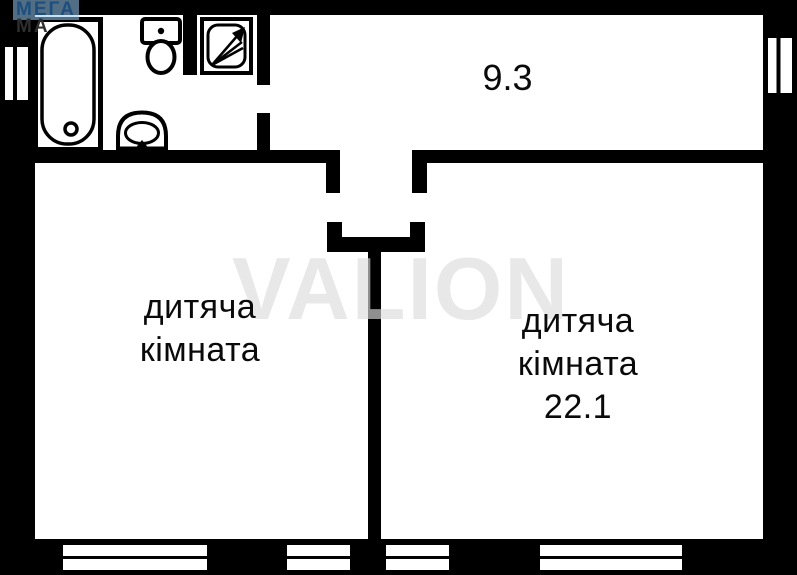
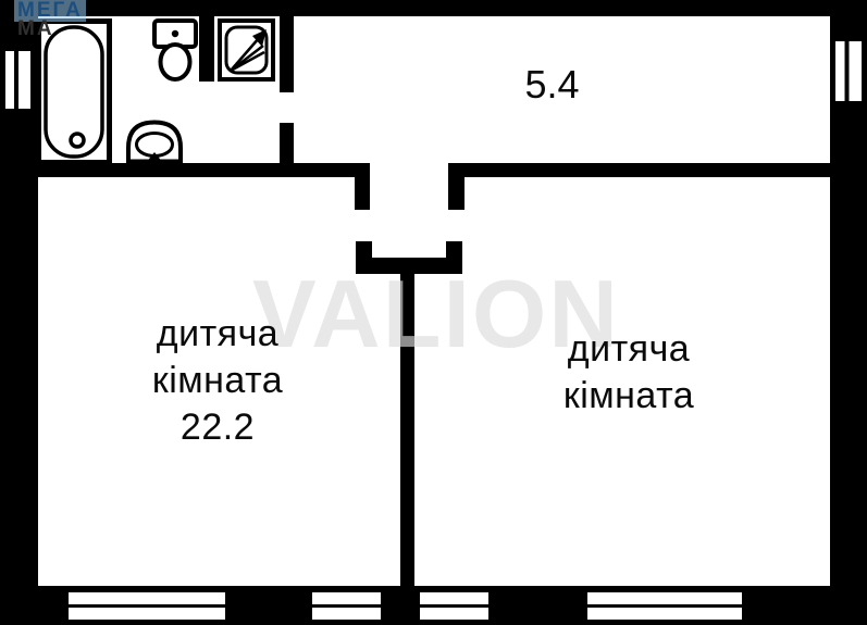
- 9.3
+ 5.4
  дитяча
  кімната
+ 22.2
  дитяча
  кімната
- 22.1
  VALION
  МЕГА
  МА
